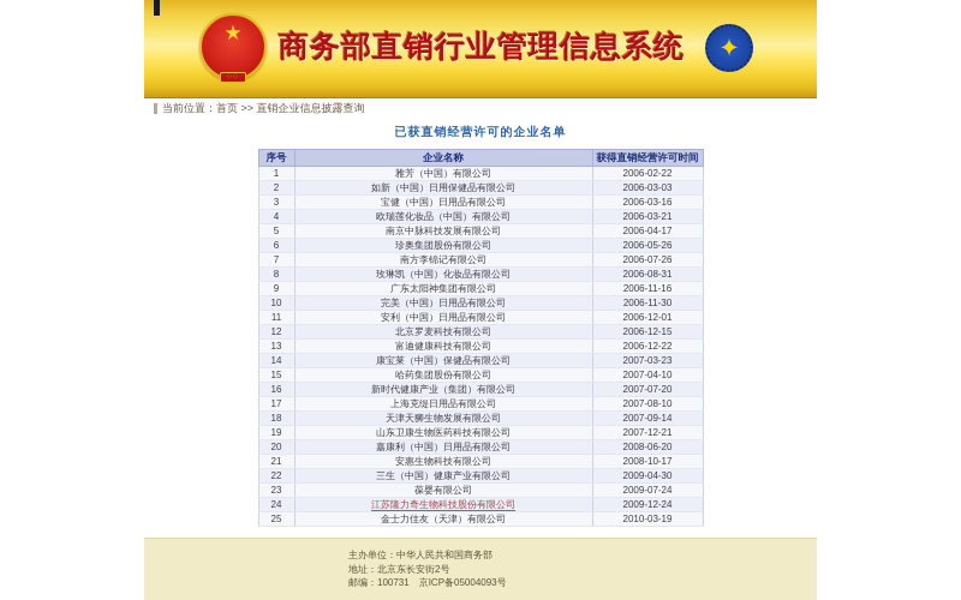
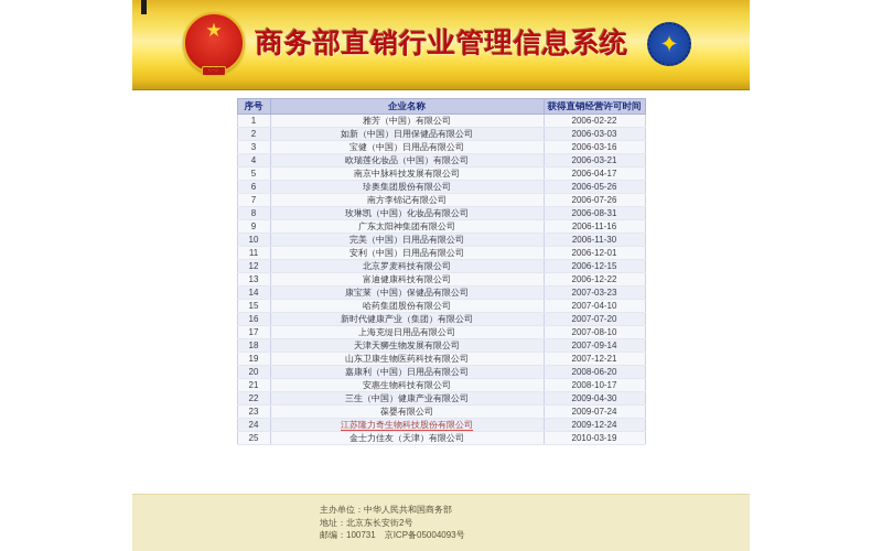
  ★
  商务部直销行业管理信息系统
  ✦
- 当前位置：首页 >> 直销企业信息披露查询
- 已获直销经营许可的企业名单
  序号	企业名称	获得直销经营许可时间
  1	雅芳（中国）有限公司	2006-02-22
  2	如新（中国）日用保健品有限公司	2006-03-03
  3	宝健（中国）日用品有限公司	2006-03-16
  4	欧瑞莲化妆品（中国）有限公司	2006-03-21
  5	南京中脉科技发展有限公司	2006-04-17
  6	珍奥集团股份有限公司	2006-05-26
  7	南方李锦记有限公司	2006-07-26
  8	玫琳凯（中国）化妆品有限公司	2006-08-31
  9	广东太阳神集团有限公司	2006-11-16
  10	完美（中国）日用品有限公司	2006-11-30
  11	安利（中国）日用品有限公司	2006-12-01
  12	北京罗麦科技有限公司	2006-12-15
  13	富迪健康科技有限公司	2006-12-22
  14	康宝莱（中国）保健品有限公司	2007-03-23
  15	哈药集团股份有限公司	2007-04-10
  16	新时代健康产业（集团）有限公司	2007-07-20
  17	上海克缇日用品有限公司	2007-08-10
  18	天津天狮生物发展有限公司	2007-09-14
  19	山东卫康生物医药科技有限公司	2007-12-21
  20	嘉康利（中国）日用品有限公司	2008-06-20
  21	安惠生物科技有限公司	2008-10-17
  22	三生（中国）健康产业有限公司	2009-04-30
  23	葆婴有限公司	2009-07-24
  24	江苏隆力奇生物科技股份有限公司	2009-12-24
  25	金士力佳友（天津）有限公司	2010-03-19
  主办单位：中华人民共和国商务部
  地址：北京东长安街2号
  邮编：100731 京ICP备05004093号
